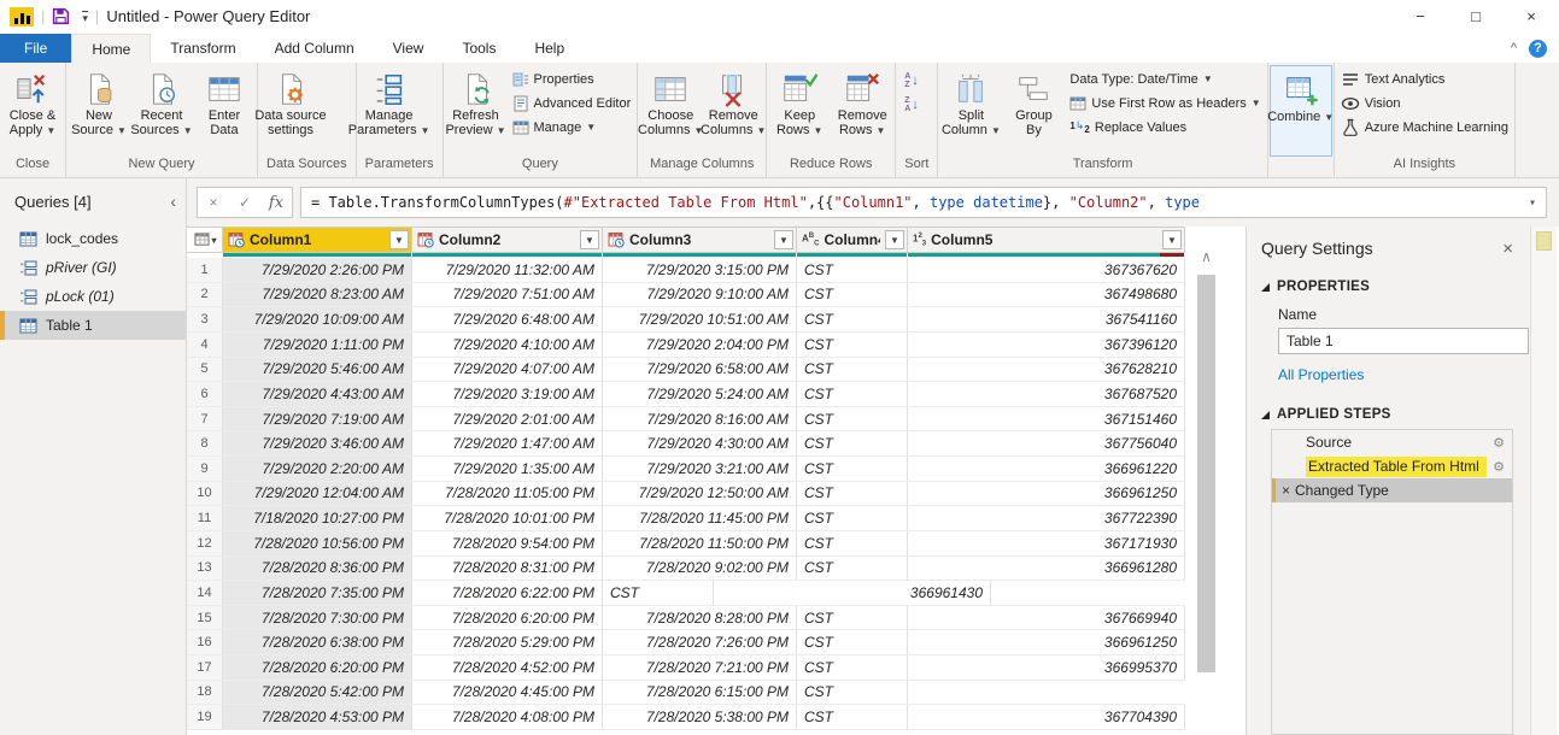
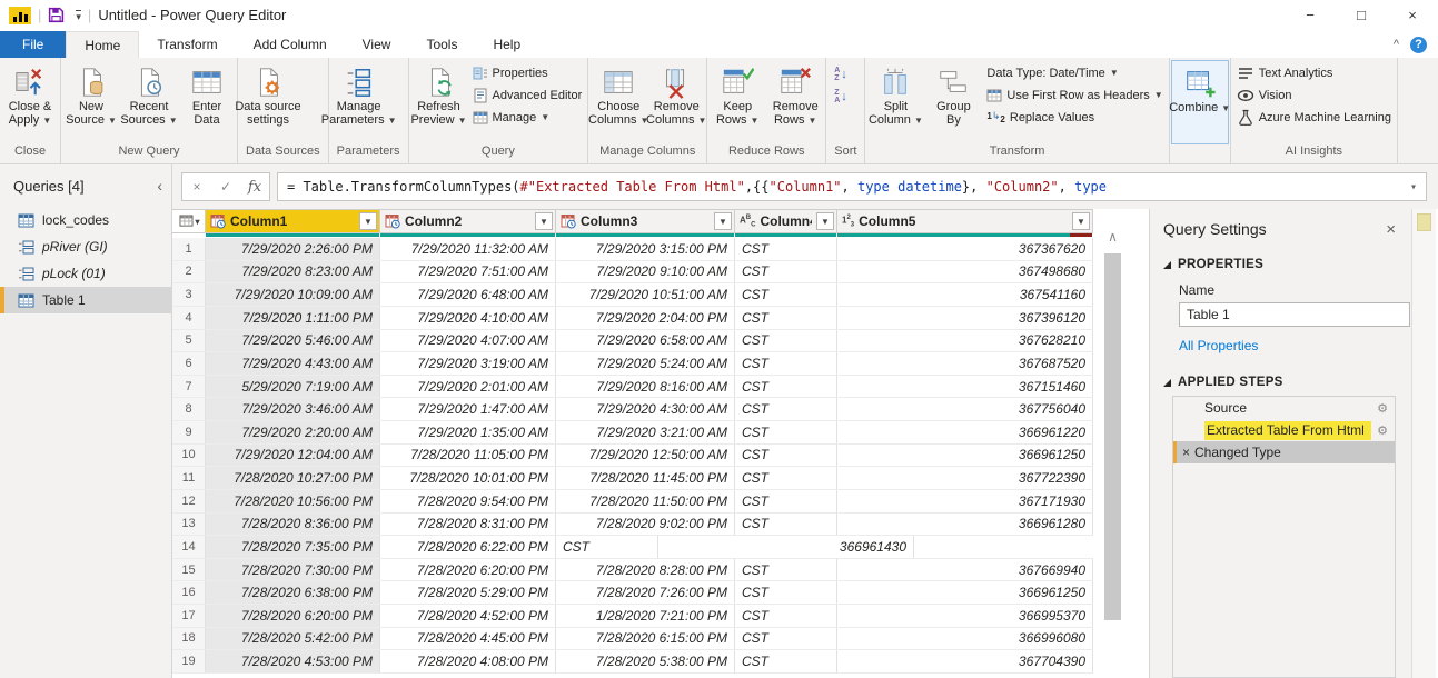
  |
  ▾
  |
  Untitled - Power Query Editor
  −
  □
  ×
  File
  Home
  Transform
  Add Column
  View
  Tools
  Help
  ^
  ?
  Close &
  Apply ▼
  Close
  New
  Source ▼
  Recent
  Sources ▼
  Enter
  Data
  New Query
  Data source
  settings
  Data Sources
  Manage
  Parameters ▼
  Parameters
  Refresh
  Preview ▼
  Properties
  Advanced Editor
  Manage
  ▼
  Query
  Choose
  Columns ▼
  Remove
  Columns ▼
  Manage Columns
  Keep
  Rows ▼
  Remove
  Rows ▼
  Reduce Rows
  ↓
  ↓
  Sort
  Split
  Column ▼
  Group
  By
  Data Type: Date/Time
  ▼
  Use First Row as Headers
  ▼
  1↳2
  Replace Values
  Transform
  Combine ▼
  Text Analytics
  Vision
  Azure Machine Learning
  AI Insights
  Queries [4]
  ‹
  lock_codes
  pRiver (GI)
  pLock (01)
  Table 1
  ×
  ✓
  fx
  = Table.TransformColumnTypes(#"Extracted Table From Html",{{"Column1", type datetime}, "Column2", type
  ▾
  ▾
  Column1
  ▼
  Column2
  ▼
  Column3
  ▼
  Column
  ▼
  Column5
  ▼
  1
  7/29/2020 2:26:00 PM
  7/29/2020 11:32:00 AM
  7/29/2020 3:15:00 PM
  CST
  367367620
  2
  7/29/2020 8:23:00 AM
  7/29/2020 7:51:00 AM
  7/29/2020 9:10:00 AM
  CST
  367498680
  3
  7/29/2020 10:09:00 AM
  7/29/2020 6:48:00 AM
  7/29/2020 10:51:00 AM
  CST
  367541160
  4
  7/29/2020 1:11:00 PM
  7/29/2020 4:10:00 AM
  7/29/2020 2:04:00 PM
  CST
  367396120
  5
  7/29/2020 5:46:00 AM
  7/29/2020 4:07:00 AM
  7/29/2020 6:58:00 AM
  CST
  367628210
  6
  7/29/2020 4:43:00 AM
  7/29/2020 3:19:00 AM
  7/29/2020 5:24:00 AM
  CST
  367687520
  7
- 7/29/2020 7:19:00 AM
+ 5/29/2020 7:19:00 AM
  7/29/2020 2:01:00 AM
  7/29/2020 8:16:00 AM
  CST
  367151460
  8
  7/29/2020 3:46:00 AM
  7/29/2020 1:47:00 AM
  7/29/2020 4:30:00 AM
  CST
  367756040
  9
  7/29/2020 2:20:00 AM
  7/29/2020 1:35:00 AM
  7/29/2020 3:21:00 AM
  CST
  366961220
  10
  7/29/2020 12:04:00 AM
  7/28/2020 11:05:00 PM
  7/29/2020 12:50:00 AM
  CST
  366961250
  11
- 7/18/2020 10:27:00 PM
+ 7/28/2020 10:27:00 PM
  7/28/2020 10:01:00 PM
  7/28/2020 11:45:00 PM
  CST
  367722390
  12
  7/28/2020 10:56:00 PM
  7/28/2020 9:54:00 PM
  7/28/2020 11:50:00 PM
  CST
  367171930
  13
  7/28/2020 8:36:00 PM
  7/28/2020 8:31:00 PM
  7/28/2020 9:02:00 PM
  CST
  366961280
  14
  7/28/2020 7:35:00 PM
  7/28/2020 6:22:00 PM
  CST
  366961430
  15
  7/28/2020 7:30:00 PM
  7/28/2020 6:20:00 PM
  7/28/2020 8:28:00 PM
  CST
  367669940
  16
  7/28/2020 6:38:00 PM
  7/28/2020 5:29:00 PM
  7/28/2020 7:26:00 PM
  CST
  366961250
  17
  7/28/2020 6:20:00 PM
  7/28/2020 4:52:00 PM
- 7/28/2020 7:21:00 PM
+ 1/28/2020 7:21:00 PM
  CST
  366995370
  18
  7/28/2020 5:42:00 PM
  7/28/2020 4:45:00 PM
  7/28/2020 6:15:00 PM
  CST
+ 366996080
  19
  7/28/2020 4:53:00 PM
  7/28/2020 4:08:00 PM
  7/28/2020 5:38:00 PM
  CST
  367704390
  ∧
  Query Settings
  ×
  PROPERTIES
  Name
  Table 1
  All Properties
  APPLIED STEPS
  Source
  ⚙
  Extracted Table From Html
  ⚙
  ×
  Changed Type
